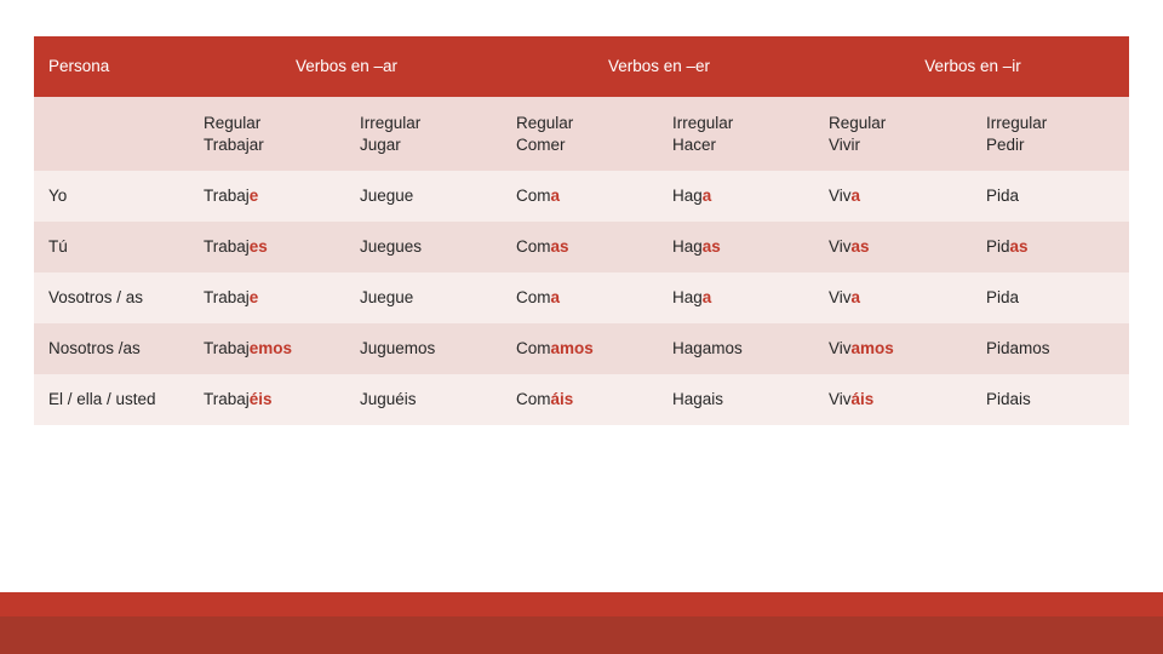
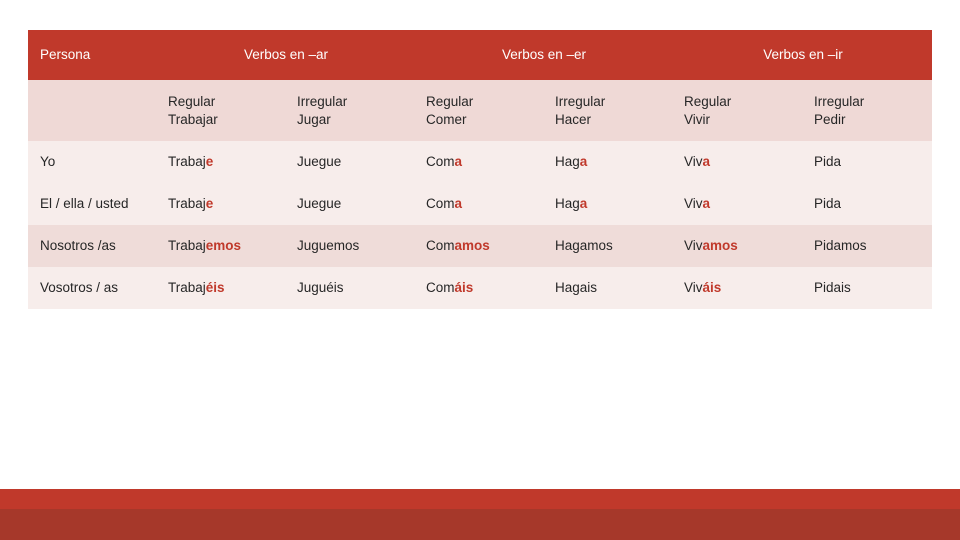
  Persona	Verbos en –ar	Verbos en –er	Verbos en –ir
  	Regular Trabajar	Irregular Jugar	Regular Comer	Irregular Hacer	Regular Vivir	Irregular Pedir
  Yo	Trabaje	Juegue	Coma	Haga	Viva	Pida
- Tú	Trabajes	Juegues	Comas	Hagas	Vivas	Pidas
- Vosotros / as	Trabaje	Juegue	Coma	Haga	Viva	Pida
+ El / ella / usted	Trabaje	Juegue	Coma	Haga	Viva	Pida
  Nosotros /as	Trabajemos	Juguemos	Comamos	Hagamos	Vivamos	Pidamos
- El / ella / usted	Trabajéis	Juguéis	Comáis	Hagais	Viváis	Pidais
+ Vosotros / as	Trabajéis	Juguéis	Comáis	Hagais	Viváis	Pidais
